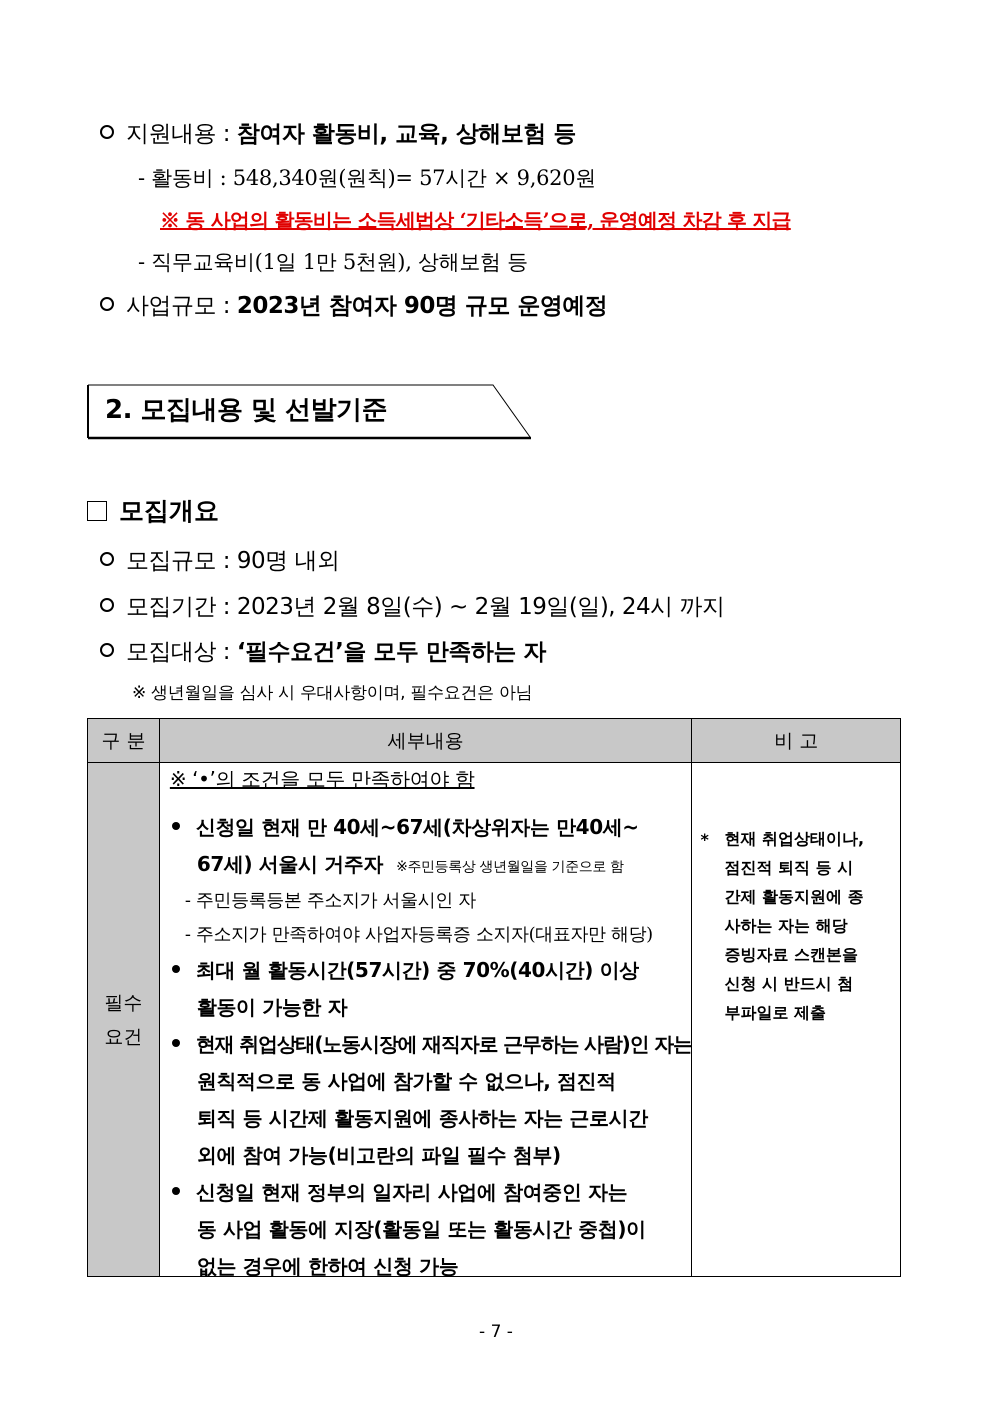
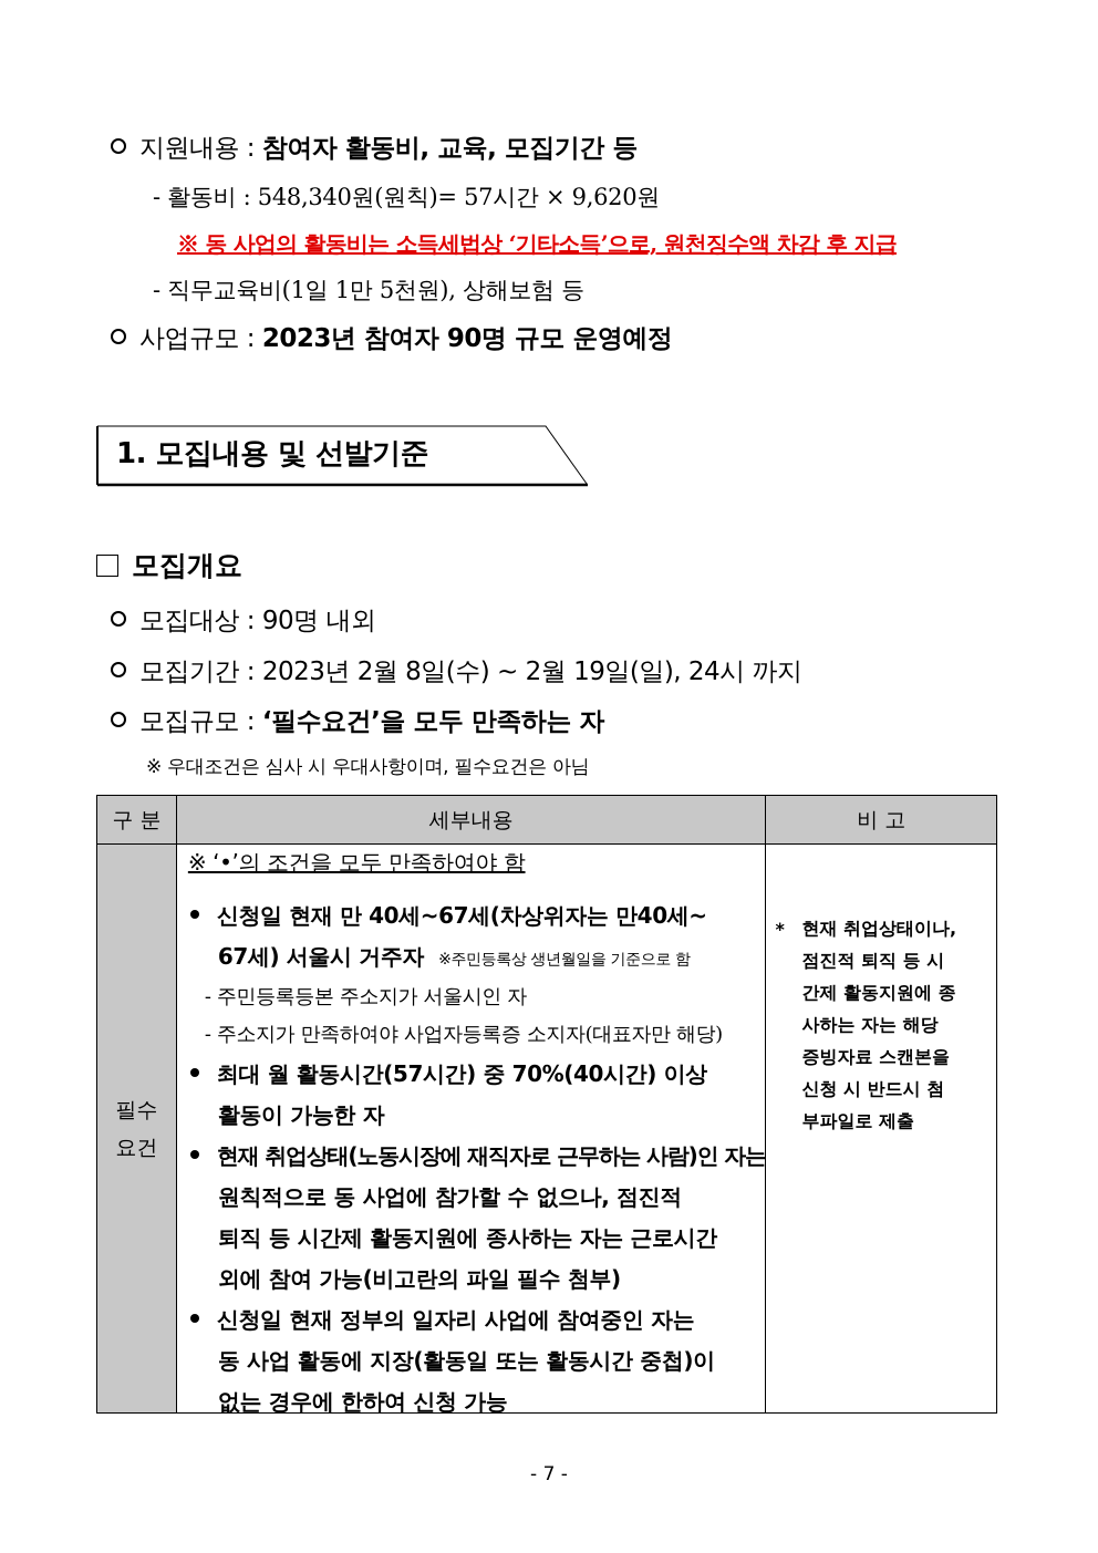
- 지원내용 : 참여자 활동비, 교육, 상해보험 등
+ 지원내용 : 참여자 활동비, 교육, 모집기간 등
  - 활동비 : 548,340원(원칙)= 57시간 × 9,620원
- ※ 동 사업의 활동비는 소득세법상 ‘기타소득’으로, 운영예정 차감 후 지급
+ ※ 동 사업의 활동비는 소득세법상 ‘기타소득’으로, 원천징수액 차감 후 지급
  - 직무교육비(1일 1만 5천원), 상해보험 등
  사업규모 : 2023년 참여자 90명 규모 운영예정
- 2. 모집내용 및 선발기준
+ 1. 모집내용 및 선발기준
  모집개요
- 모집규모 : 90명 내외
+ 모집대상 : 90명 내외
  모집기간 : 2023년 2월 8일(수) ~ 2월 19일(일), 24시 까지
- 모집대상 : ‘필수요건’을 모두 만족하는 자
+ 모집규모 : ‘필수요건’을 모두 만족하는 자
- ※ 생년월일을 심사 시 우대사항이며, 필수요건은 아님
+ ※ 우대조건은 심사 시 우대사항이며, 필수요건은 아님
  구 분	세부내용	비 고
  필수 요건	※ ‘•’의 조건을 모두 만족하여야 함 신청일 현재 만 40세~67세(차상위자는 만40세~ 67세) 서울시 거주자 ※주민등록상 생년월일을 기준으로 함 - 주민등록등본 주소지가 서울시인 자 - 주소지가 만족하여야 사업자등록증 소지자(대표자만 해당) 최대 월 활동시간(57시간) 중 70%(40시간) 이상 활동이 가능한 자 현재 취업상태(노동시장에 재직자로 근무하는 사람)인 자는 원칙적으로 동 사업에 참가할 수 없으나, 점진적 퇴직 등 시간제 활동지원에 종사하는 자는 근로시간 외에 참여 가능(비고란의 파일 필수 첨부) 신청일 현재 정부의 일자리 사업에 참여중인 자는 동 사업 활동에 지장(활동일 또는 활동시간 중첩)이 없는 경우에 한하여 신청 가능	* 현재 취업상태이나, 점진적 퇴직 등 시 간제 활동지원에 종 사하는 자는 해당 증빙자료 스캔본을 신청 시 반드시 첨 부파일로 제출
  - 7 -
